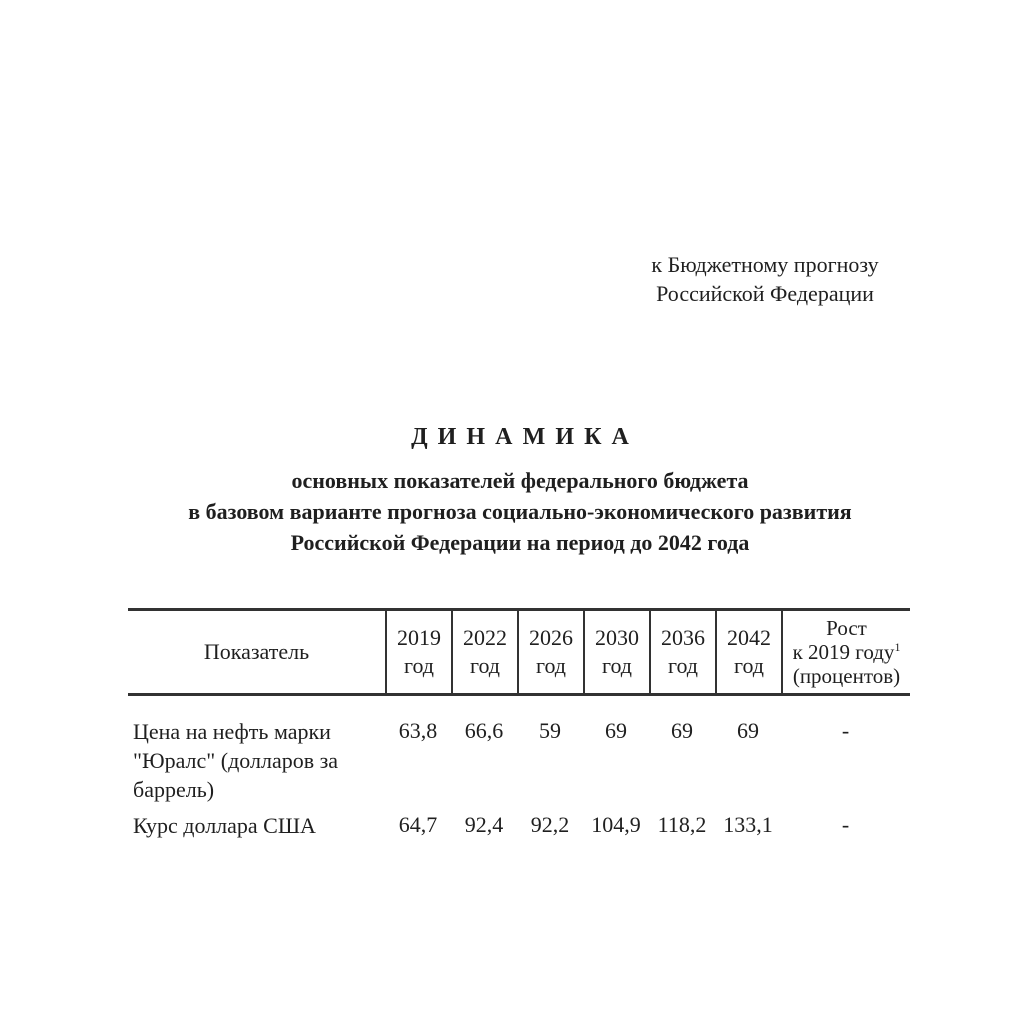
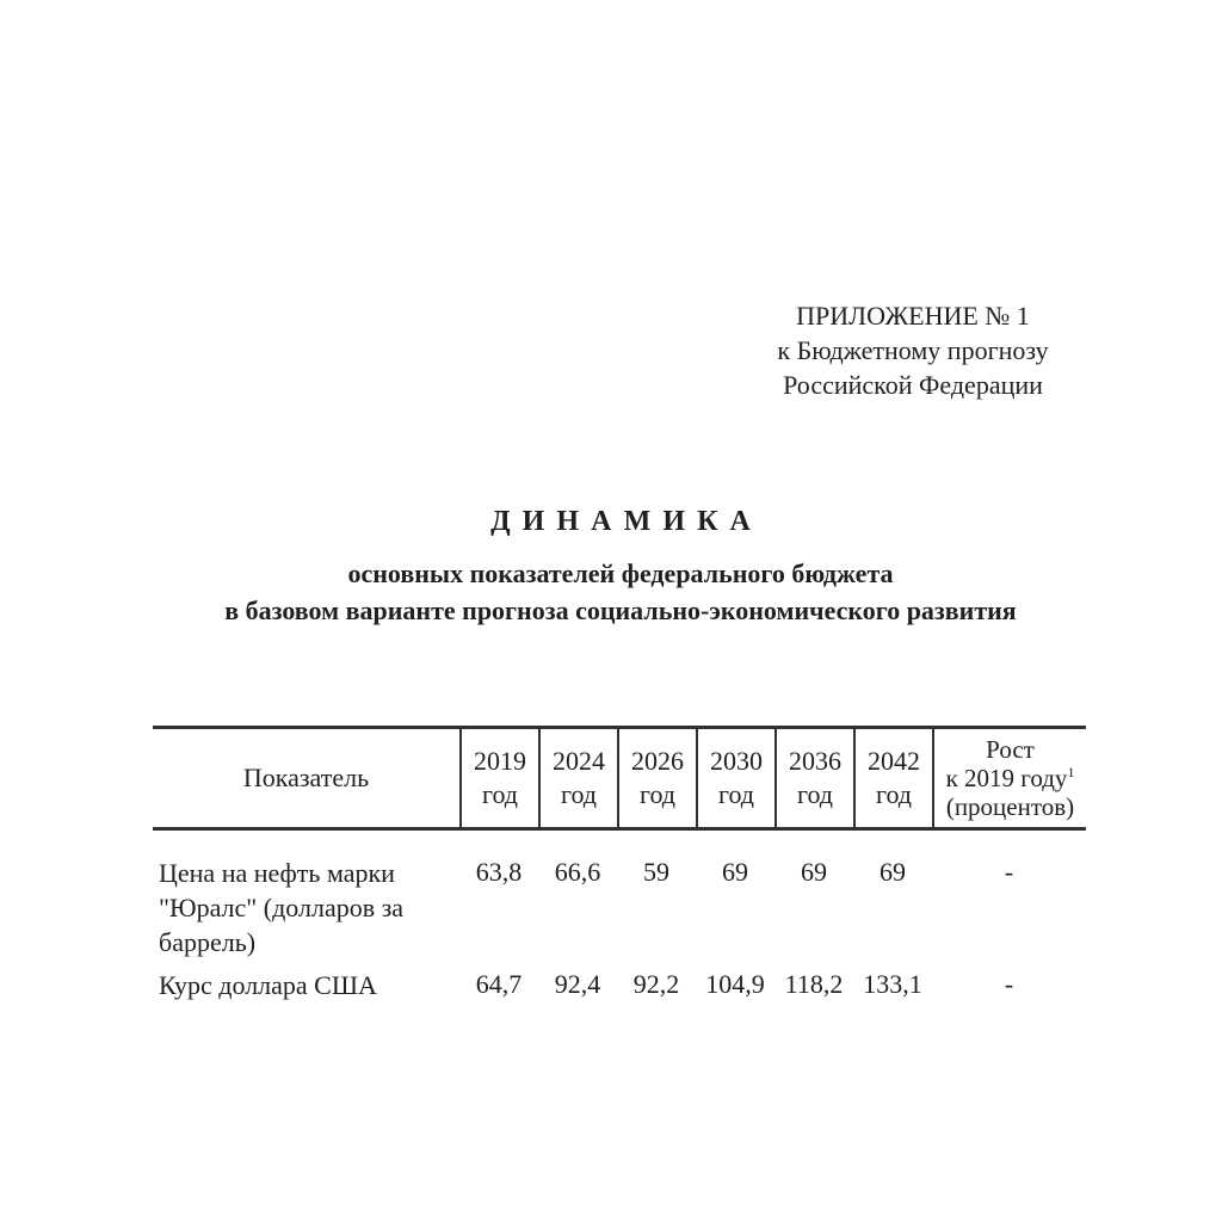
+ ПРИЛОЖЕНИЕ № 1
  к Бюджетному прогнозу
  Российской Федерации
  ДИНАМИКА
  основных показателей федерального бюджета
  в базовом варианте прогноза социально-экономического развития
- Российской Федерации на период до 2042 года
  Показатель
  2019
  год
- 2022
+ 2024
  год
  2026
  год
  2030
  год
  2036
  год
  2042
  год
  Рост
  к 2019 году1
  (процентов)
  Цена на нефть марки
  "Юралс" (долларов за
  баррель)
  63,8
  66,6
  59
  69
  69
  69
  -
  Курс доллара США
  64,7
  92,4
  92,2
  104,9
  118,2
  133,1
  -
